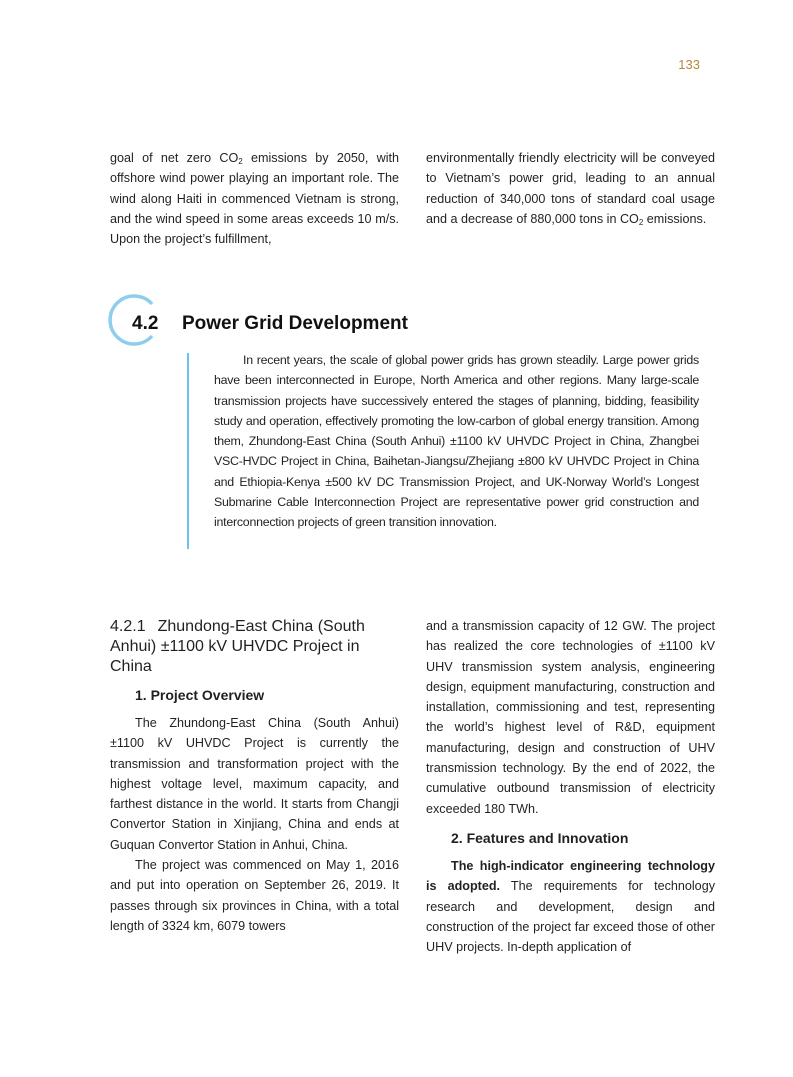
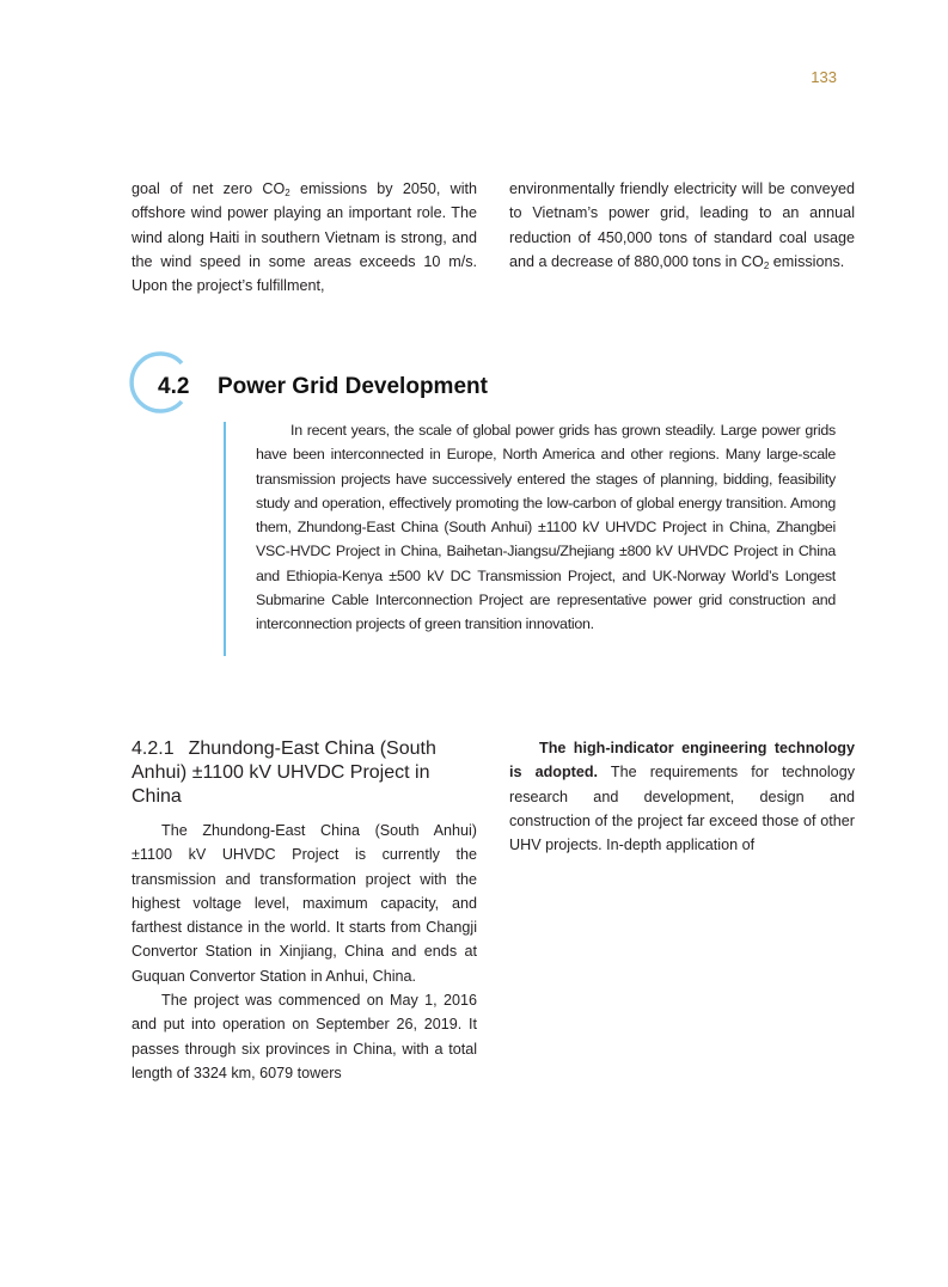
  133
- goal of net zero CO2 emissions by 2050, with offshore wind power playing an important role. The wind along Haiti in commenced Vietnam is strong, and the wind speed in some areas exceeds 10 m/s. Upon the project’s fulfillment,
+ goal of net zero CO2 emissions by 2050, with offshore wind power playing an important role. The wind along Haiti in southern Vietnam is strong, and the wind speed in some areas exceeds 10 m/s. Upon the project’s fulfillment,
- environmentally friendly electricity will be conveyed to Vietnam’s power grid, leading to an annual reduction of 340,000 tons of standard coal usage and a decrease of 880,000 tons in CO2 emissions.
+ environmentally friendly electricity will be conveyed to Vietnam’s power grid, leading to an annual reduction of 450,000 tons of standard coal usage and a decrease of 880,000 tons in CO2 emissions.
  4.2
  Power Grid Development
  In recent years, the scale of global power grids has grown steadily. Large power grids have been interconnected in Europe, North America and other regions. Many large-scale transmission projects have successively entered the stages of planning, bidding, feasibility study and operation, effectively promoting the low-carbon of global energy transition. Among them, Zhundong-East China (South Anhui) ±1100 kV UHVDC Project in China, Zhangbei VSC-HVDC Project in China, Baihetan-Jiangsu/Zhejiang ±800 kV UHVDC Project in China and Ethiopia-Kenya ±500 kV DC Transmission Project, and UK-Norway World’s Longest Submarine Cable Interconnection Project are representative power grid construction and interconnection projects of green transition innovation.
  4.2.1 Zhundong-East China (South Anhui) ±1100 kV UHVDC Project in China
- 1. Project Overview
  The Zhundong-East China (South Anhui) ±1100 kV UHVDC Project is currently the transmission and transformation project with the highest voltage level, maximum capacity, and farthest distance in the world. It starts from Changji Convertor Station in Xinjiang, China and ends at Guquan Convertor Station in Anhui, China.
  The project was commenced on May 1, 2016 and put into operation on September 26, 2019. It passes through six provinces in China, with a total length of 3324 km, 6079 towers
- and a transmission capacity of 12 GW. The project has realized the core technologies of ±1100 kV UHV transmission system analysis, engineering design, equipment manufacturing, construction and installation, commissioning and test, representing the world’s highest level of R&D, equipment manufacturing, design and construction of UHV transmission technology. By the end of 2022, the cumulative outbound transmission of electricity exceeded 180 TWh.
- 2. Features and Innovation
  The high-indicator engineering technology is adopted. The requirements for technology research and development, design and construction of the project far exceed those of other UHV projects. In-depth application of
